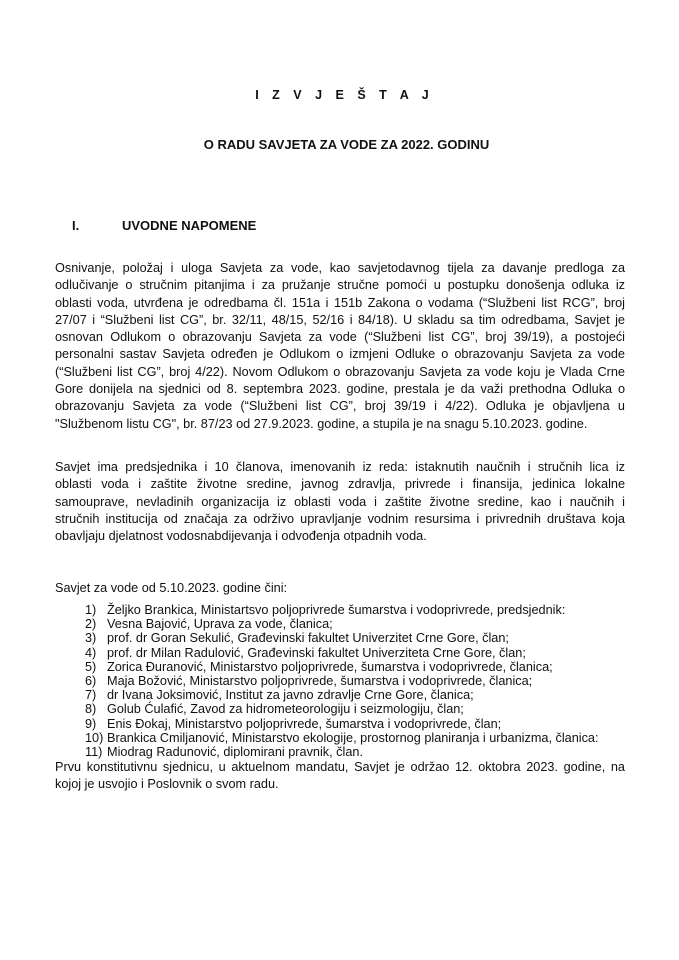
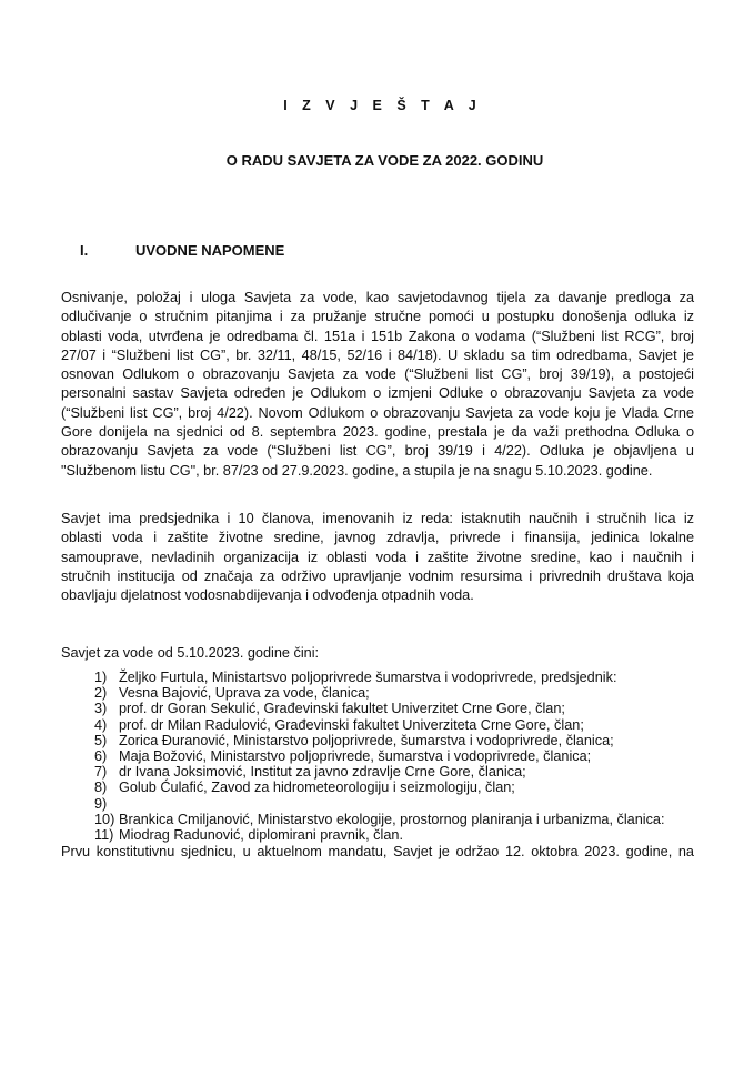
  I Z V J E Š T A J
  O RADU SAVJETA ZA VODE ZA 2022. GODINU
  I.
  UVODNE NAPOMENE
  Osnivanje, položaj i uloga Savjeta za vode, kao savjetodavnog tijela za davanje predloga za
  odlučivanje o stručnim pitanjima i za pružanje stručne pomoći u postupku donošenja odluka iz
  oblasti voda, utvrđena je odredbama čl. 151a i 151b Zakona o vodama (“Službeni list RCG”, broj
  27/07 i “Službeni list CG”, br. 32/11, 48/15, 52/16 i 84/18). U skladu sa tim odredbama, Savjet je
  osnovan Odlukom o obrazovanju Savjeta za vode (“Službeni list CG”, broj 39/19), a postojeći
  personalni sastav Savjeta određen je Odlukom o izmjeni Odluke o obrazovanju Savjeta za vode
  (“Službeni list CG”, broj 4/22). Novom Odlukom o obrazovanju Savjeta za vode koju je Vlada Crne
  Gore donijela na sjednici od 8. septembra 2023. godine, prestala je da važi prethodna Odluka o
  obrazovanju Savjeta za vode (“Službeni list CG”, broj 39/19 i 4/22). Odluka je objavljena u
  "Službenom listu CG", br. 87/23 od 27.9.2023. godine, a stupila je na snagu 5.10.2023. godine.
  Savjet ima predsjednika i 10 članova, imenovanih iz reda: istaknutih naučnih i stručnih lica iz
  oblasti voda i zaštite životne sredine, javnog zdravlja, privrede i finansija, jedinica lokalne
  samouprave, nevladinih organizacija iz oblasti voda i zaštite životne sredine, kao i naučnih i
  stručnih institucija od značaja za održivo upravljanje vodnim resursima i privrednih društava koja
  obavljaju djelatnost vodosnabdijevanja i odvođenja otpadnih voda.
  Savjet za vode od 5.10.2023. godine čini:
  1)
- Željko Brankica, Ministartsvo poljoprivrede šumarstva i vodoprivrede, predsjednik:
+ Željko Furtula, Ministartsvo poljoprivrede šumarstva i vodoprivrede, predsjednik:
  2)
  Vesna Bajović, Uprava za vode, članica;
  3)
  prof. dr Goran Sekulić, Građevinski fakultet Univerzitet Crne Gore, član;
  4)
  prof. dr Milan Radulović, Građevinski fakultet Univerziteta Crne Gore, član;
  5)
  Zorica Đuranović, Ministarstvo poljoprivrede, šumarstva i vodoprivrede, članica;
  6)
  Maja Božović, Ministarstvo poljoprivrede, šumarstva i vodoprivrede, članica;
  7)
  dr Ivana Joksimović, Institut za javno zdravlje Crne Gore, članica;
  8)
  Golub Ćulafić, Zavod za hidrometeorologiju i seizmologiju, član;
  9)
- Enis Đokaj, Ministarstvo poljoprivrede, šumarstva i vodoprivrede, član;
  10)
  Brankica Cmiljanović, Ministarstvo ekologije, prostornog planiranja i urbanizma, članica:
  11)
  Miodrag Radunović, diplomirani pravnik, član.
  Prvu konstitutivnu sjednicu, u aktuelnom mandatu, Savjet je održao 12. oktobra 2023. godine, na
- kojoj je usvojio i Poslovnik o svom radu.
